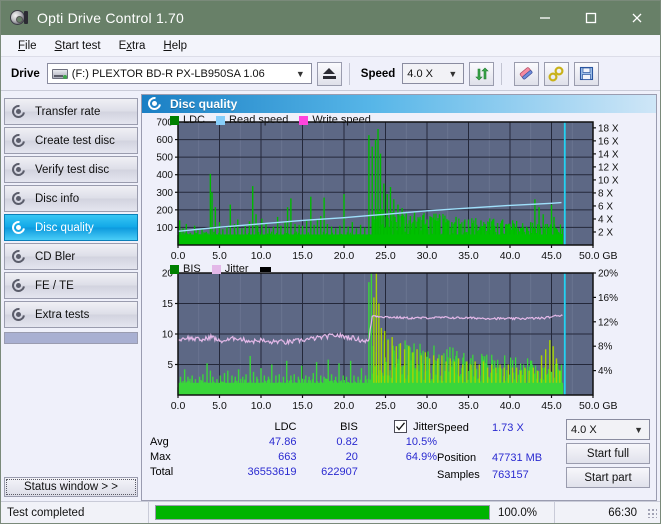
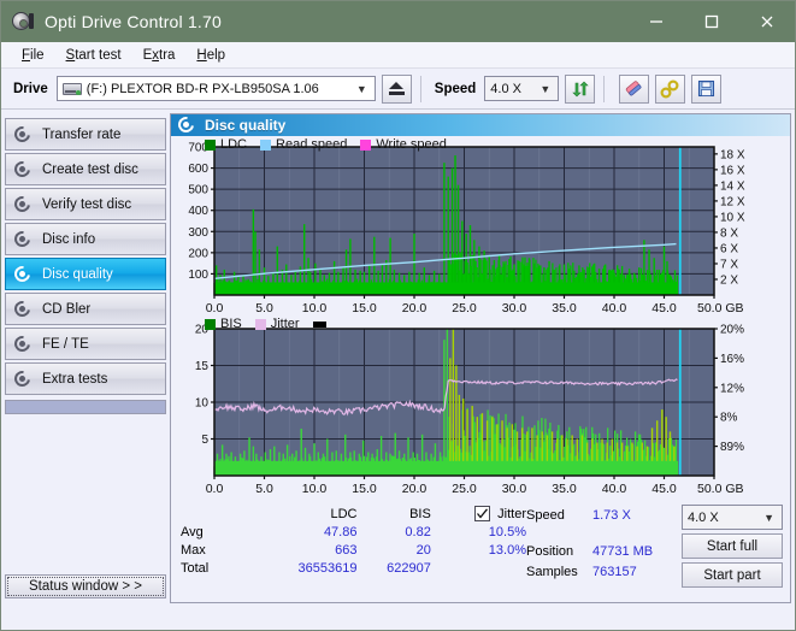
  Opti Drive Control 1.70
  File
  Start test
  Extra
  Help
  Drive
  (F:) PLEXTOR BD-R PX-LB950SA 1.06
  ▼
  Speed
  4.0 X
  ▼
  Transfer rate
  Create test disc
  Verify test disc
  Disc info
  Disc quality
  CD Bler
  FE / TE
  Extra tests
  Status window > >
  Disc quality
  LDC
  Read speed
  Write speed
  100
  200
  300
  400
  500
  600
  2 X
- 4 X
+ 7 X
  6 X
  8 X
  10 X
  12 X
  14 X
  16 X
  18 X
  0.0
  5.0
  10.0
  15.0
  20.0
  25.0
  30.0
  35.0
  40.0
  45.0
  50.0 GB
  BIS
  Jitter
  5
  10
  15
  20
- 4%
+ 89%
  8%
  12%
  16%
  20%
  0.0
  5.0
  10.0
  15.0
  20.0
  25.0
  30.0
  35.0
  40.0
  45.0
  50.0 GB
  LDC
  BIS
  Jitter
  Avg
  47.86
  0.82
  10.5%
  Max
  663
  20
- 64.9%
+ 13.0%
  Total
  36553619
  622907
  Speed
  1.73 X
  Position
  47731 MB
  Samples
  763157
  4.0 X
  ▼
  Start full
  Start part
- Test completed
- 100.0%
- 66:30
